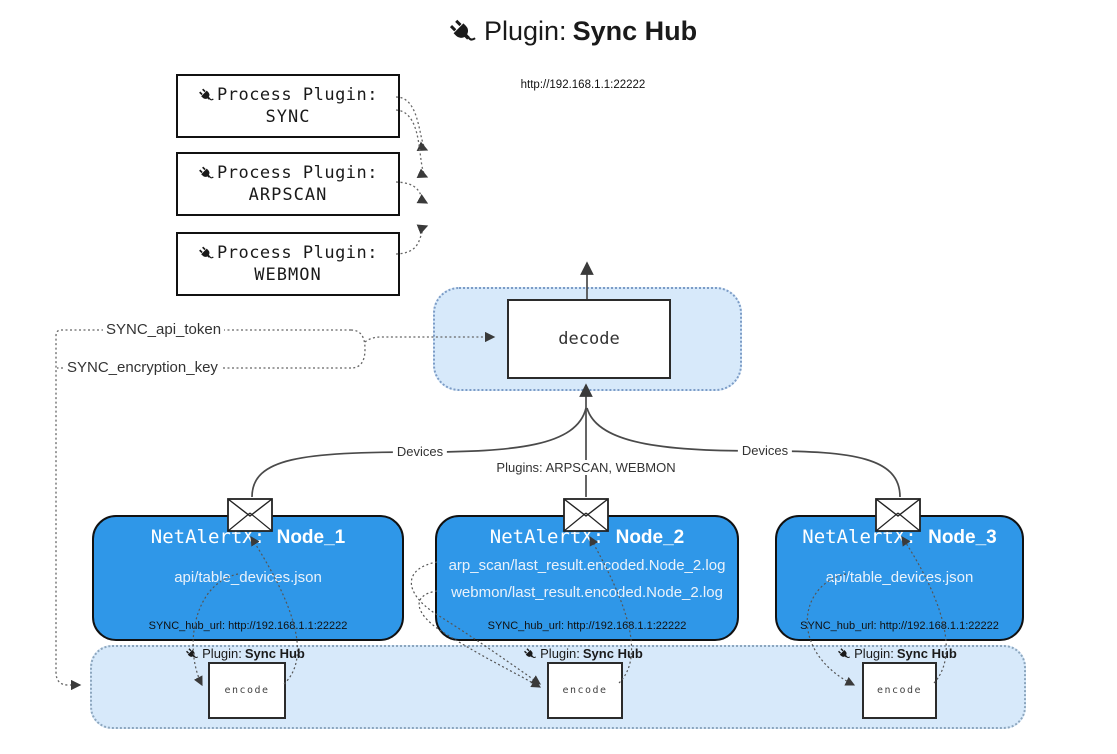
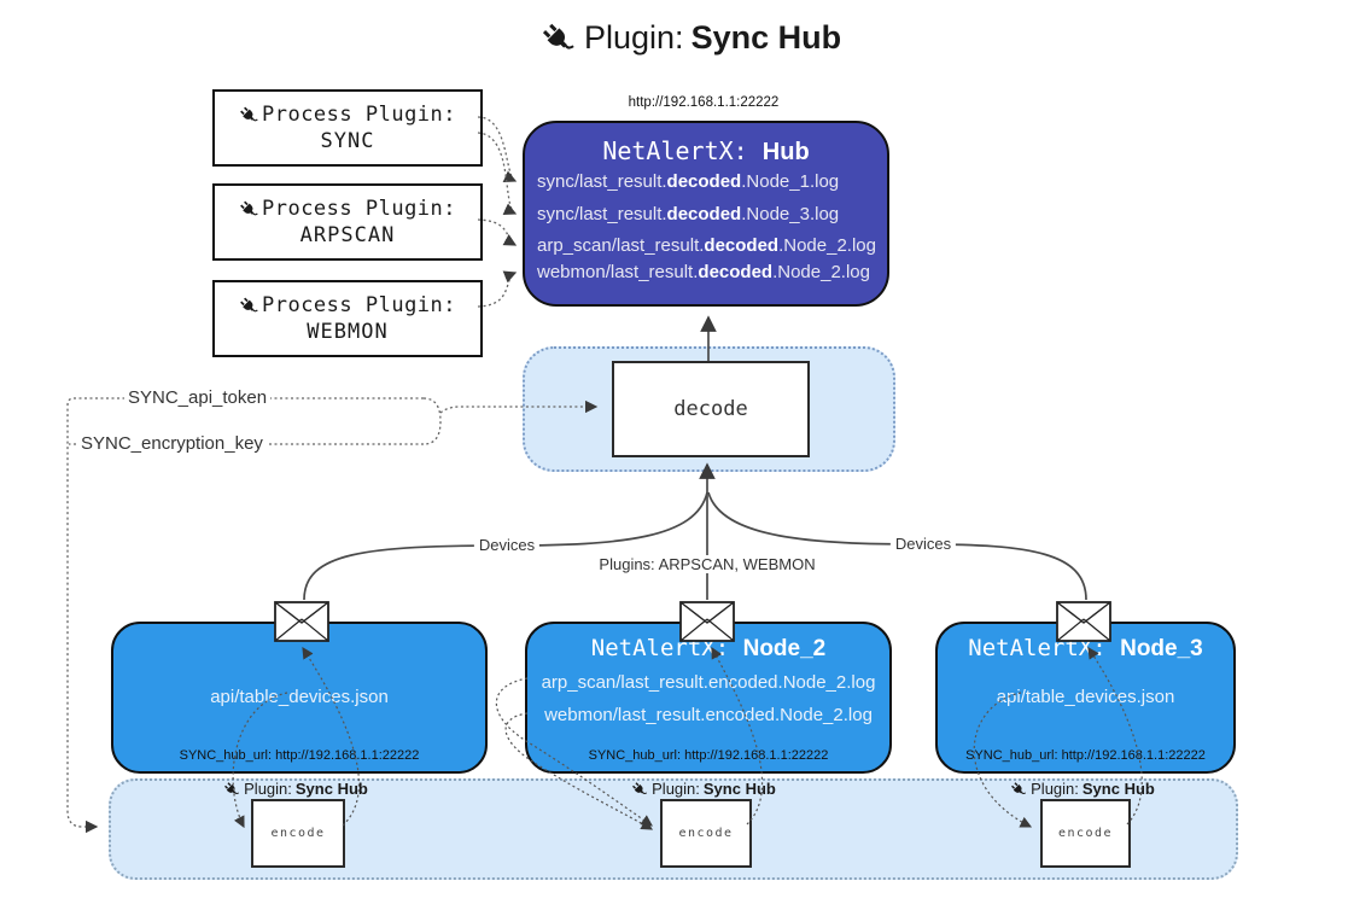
  Plugin:
  Sync Hub
  Process Plugin:
  SYNC
  Process Plugin:
  ARPSCAN
  Process Plugin:
  WEBMON
  http://192.168.1.1:22222
+ NetAlertX: Hub
+ sync/last_result.decoded.Node_1.log
+ sync/last_result.decoded.Node_3.log
+ arp_scan/last_result.decoded.Node_2.log
+ webmon/last_result.decoded.Node_2.log
  decode
  SYNC_api_token
  SYNC_encryption_key
  Devices
  Devices
  Plugins: ARPSCAN, WEBMON
- NetAlertX: Node_1
  api/table_devices.json
  SYNC_hub_url: http://192.168.1.1:22222
  NetAlertX: Node_2
  arp_scan/last_result.encoded.Node_2.log
  webmon/last_result.encoded.Node_2.log
  SYNC_hub_url: http://192.168.1.1:22222
  NetAlertX: Node_3
  api/table_devices.json
  SYNC_hub_url: http://192.16.1.1:22222
  Plugin:
  Sync Hub
  Plugin:
  Sync Hb
  Plugin:
  Sync Hub
  encode
  encode
  encode
